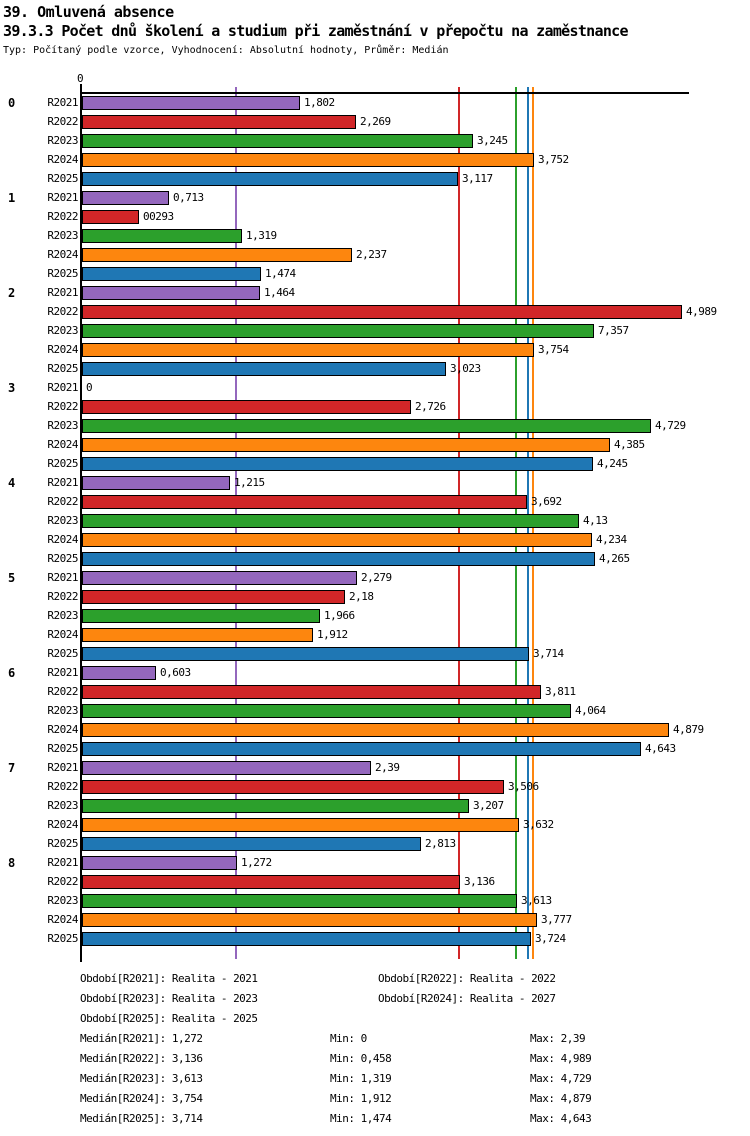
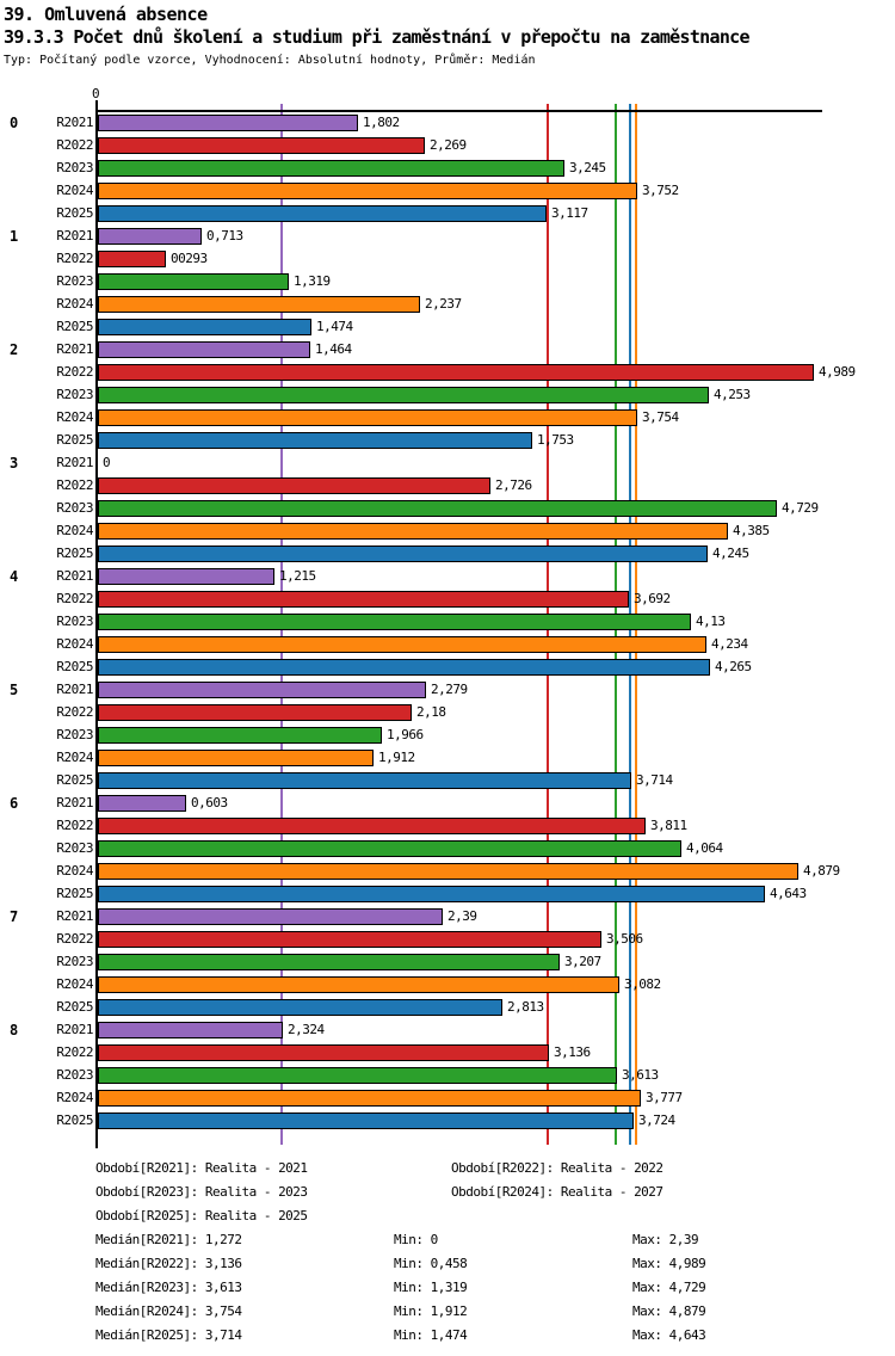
  39. Omluvená absence
  39.3.3 Počet dnů školení a studium při zaměstnání v přepočtu na zaměstnance
  Typ: Počítaný podle vzorce, Vyhodnocení: Absolutní hodnoty, Průměr: Medián
  0
  0
  R2021
  1,802
  R2022
  2,269
  R2023
  3,245
  R2024
  3,752
  R2025
  3,117
  1
  R2021
  0,713
  R2022
  00293
  R2023
  1,319
  R2024
  2,237
  R2025
  1,474
  2
  R2021
  1,464
  R2022
  4,989
  R2023
- 7,357
+ 4,253
  R2024
  3,754
  R2025
- 3,023
+ 1,753
  3
  R2021
  0
  R2022
  2,726
  R2023
  4,729
  R2024
  4,385
  R2025
  4,245
  4
  R2021
  1,215
  R2022
  3,692
  R2023
  4,13
  R2024
  4,234
  R2025
  4,265
  5
  R2021
  2,279
  R2022
  2,18
  R2023
  1,966
  R2024
  1,912
  R2025
  3,714
  6
  R2021
  0,603
  R2022
  3,811
  R2023
  4,064
  R2024
  4,879
  R2025
  4,643
  7
  R2021
  2,39
  R2022
  3,506
  R2023
  3,207
  R2024
- 3,632
+ 3,082
  R2025
  2,813
  8
  R2021
- 1,272
+ 2,324
  R2022
  3,136
  R2023
  3,613
  R2024
  3,777
  R2025
  3,724
  Období[R2021]: Realita - 2021
  Období[R2022]: Realita - 2022
  Období[R2023]: Realita - 2023
  Období[R2024]: Realita - 2027
  Období[R2025]: Realita - 2025
  Medián[R2021]: 1,272
  Min: 0
  Max: 2,39
  Medián[R2022]: 3,136
  Min: 0,458
  Max: 4,989
  Medián[R2023]: 3,613
  Min: 1,319
  Max: 4,729
  Medián[R2024]: 3,754
  Min: 1,912
  Max: 4,879
  Medián[R2025]: 3,714
  Min: 1,474
  Max: 4,643
